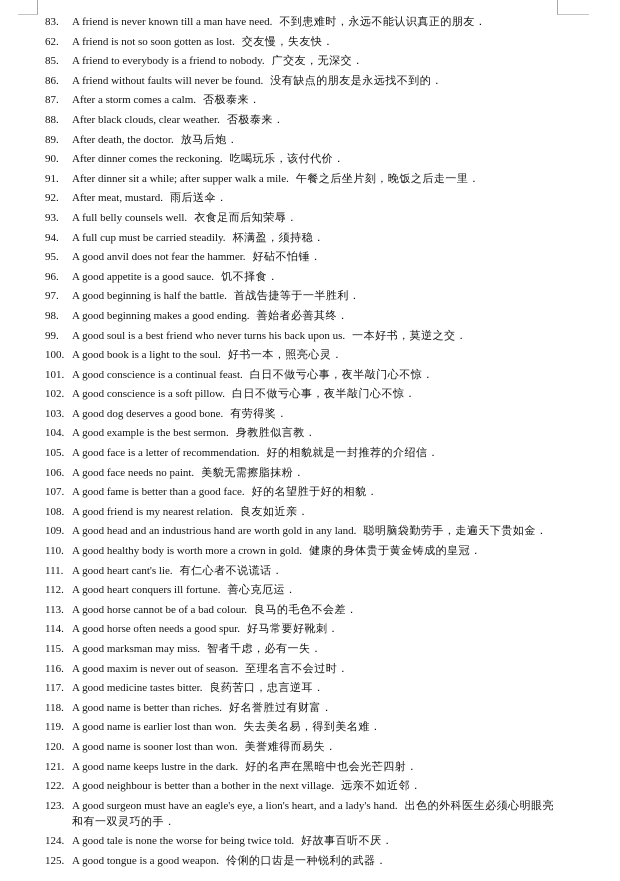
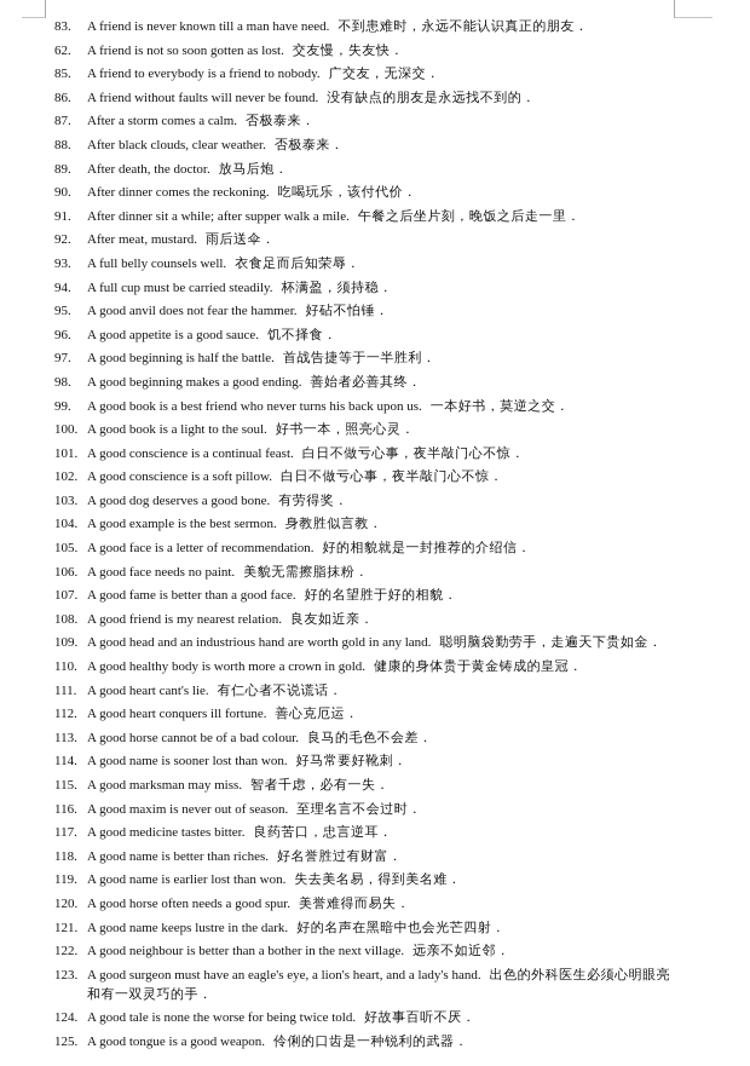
  83.
  A friend is never known till a man have need. 不到患难时，永远不能认识真正的朋友．
  62.
  A friend is not so soon gotten as lost. 交友慢，失友快．
  85.
  A friend to everybody is a friend to nobody. 广交友，无深交．
  86.
  A friend without faults will never be found. 没有缺点的朋友是永远找不到的．
  87.
  After a storm comes a calm. 否极泰来．
  88.
  After black clouds, clear weather. 否极泰来．
  89.
  After death, the doctor. 放马后炮．
  90.
  After dinner comes the reckoning. 吃喝玩乐，该付代价．
  91.
  After dinner sit a while; after supper walk a mile. 午餐之后坐片刻，晚饭之后走一里．
  92.
  After meat, mustard. 雨后送伞．
  93.
  A full belly counsels well. 衣食足而后知荣辱．
  94.
  A full cup must be carried steadily. 杯满盈，须持稳．
  95.
  A good anvil does not fear the hammer. 好砧不怕锤．
  96.
  A good appetite is a good sauce. 饥不择食．
  97.
  A good beginning is half the battle. 首战告捷等于一半胜利．
  98.
  A good beginning makes a good ending. 善始者必善其终．
  99.
- A good soul is a best friend who never turns his back upon us. 一本好书，莫逆之交．
+ A good book is a best friend who never turns his back upon us. 一本好书，莫逆之交．
  100.
  A good book is a light to the soul. 好书一本，照亮心灵．
  101.
  A good conscience is a continual feast. 白日不做亏心事，夜半敲门心不惊．
  102.
  A good conscience is a soft pillow. 白日不做亏心事，夜半敲门心不惊．
  103.
  A good dog deserves a good bone. 有劳得奖．
  104.
  A good example is the best sermon. 身教胜似言教．
  105.
  A good face is a letter of recommendation. 好的相貌就是一封推荐的介绍信．
  106.
  A good face needs no paint. 美貌无需擦脂抹粉．
  107.
  A good fame is better than a good face. 好的名望胜于好的相貌．
  108.
  A good friend is my nearest relation. 良友如近亲．
  109.
  A good head and an industrious hand are worth gold in any land. 聪明脑袋勤劳手，走遍天下贵如金．
  110.
  A good healthy body is worth more a crown in gold. 健康的身体贵于黄金铸成的皇冠．
  111.
  A good heart cant's lie. 有仁心者不说谎话．
  112.
  A good heart conquers ill fortune. 善心克厄运．
  113.
  A good horse cannot be of a bad colour. 良马的毛色不会差．
  114.
- A good horse often needs a good spur. 好马常要好靴刺．
+ A good name is sooner lost than won. 好马常要好靴刺．
  115.
  A good marksman may miss. 智者千虑，必有一失．
  116.
  A good maxim is never out of season. 至理名言不会过时．
  117.
  A good medicine tastes bitter. 良药苦口，忠言逆耳．
  118.
  A good name is better than riches. 好名誉胜过有财富．
  119.
  A good name is earlier lost than won. 失去美名易，得到美名难．
  120.
- A good name is sooner lost than won. 美誉难得而易失．
+ A good horse often needs a good spur. 美誉难得而易失．
  121.
  A good name keeps lustre in the dark. 好的名声在黑暗中也会光芒四射．
  122.
  A good neighbour is better than a bother in the next village. 远亲不如近邻．
  123.
  A good surgeon must have an eagle's eye, a lion's heart, and a lady's hand. 出色的外科医生必须心明眼亮和有一双灵巧的手．
  124.
  A good tale is none the worse for being twice told. 好故事百听不厌．
  125.
  A good tongue is a good weapon. 伶俐的口齿是一种锐利的武器．
